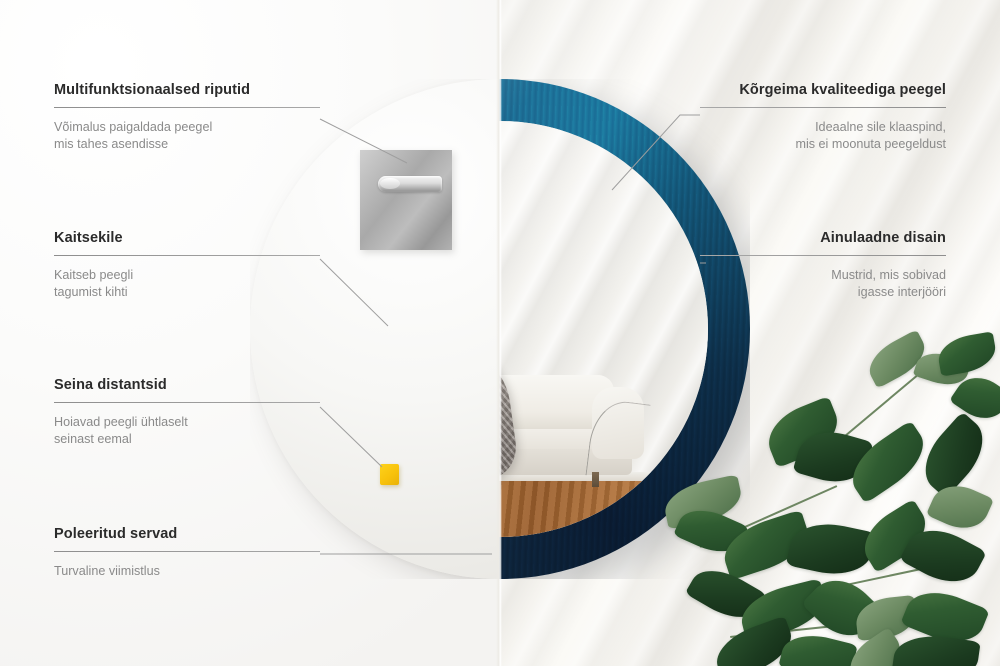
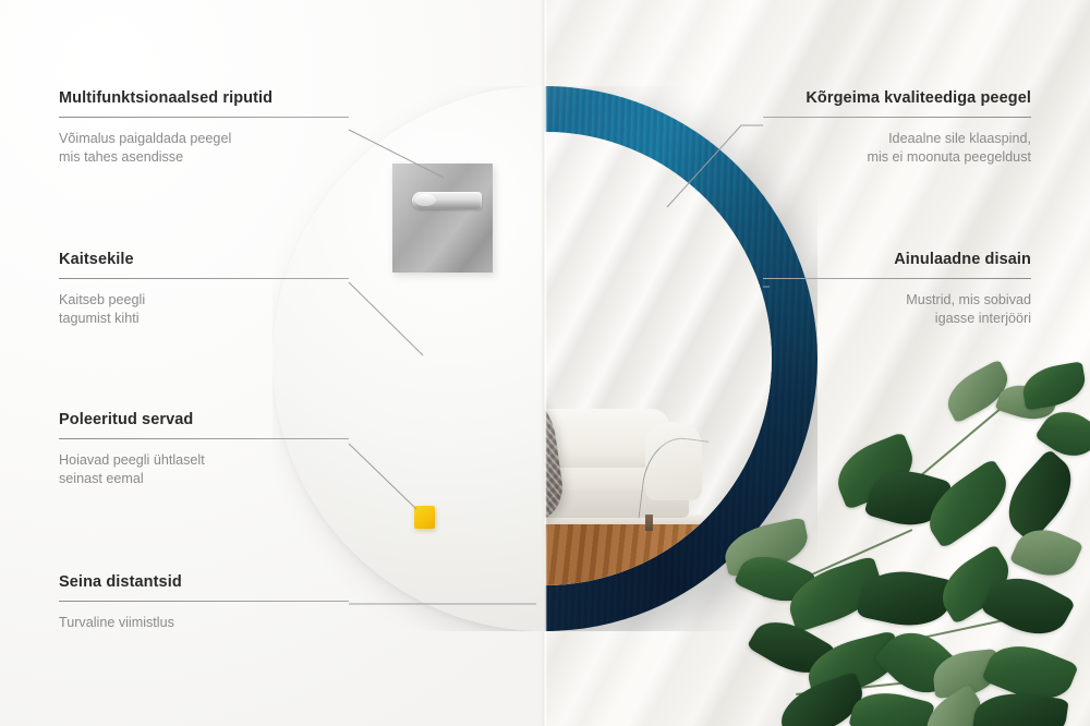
  Multifunktsionaalsed riputid
  Võimalus paigaldada peegel
  mis tahes asendisse
  Kaitsekile
  Kaitseb peegli
  tagumist kihti
- Seina distantsid
+ Poleeritud servad
  Hoiavad peegli ühtlaselt
  seinast eemal
- Poleeritud servad
+ Seina distantsid
  Turvaline viimistlus
  Kõrgeima kvaliteediga peegel
  Ideaalne sile klaaspind,
  mis ei moonuta peegeldust
  Ainulaadne disain
  Mustrid, mis sobivad
  igasse interjööri
